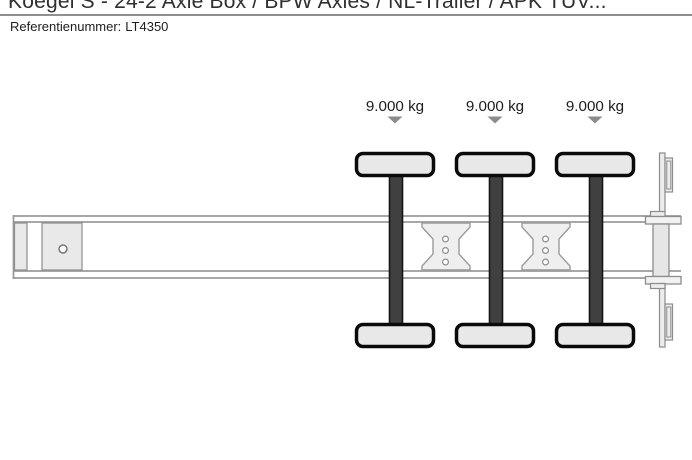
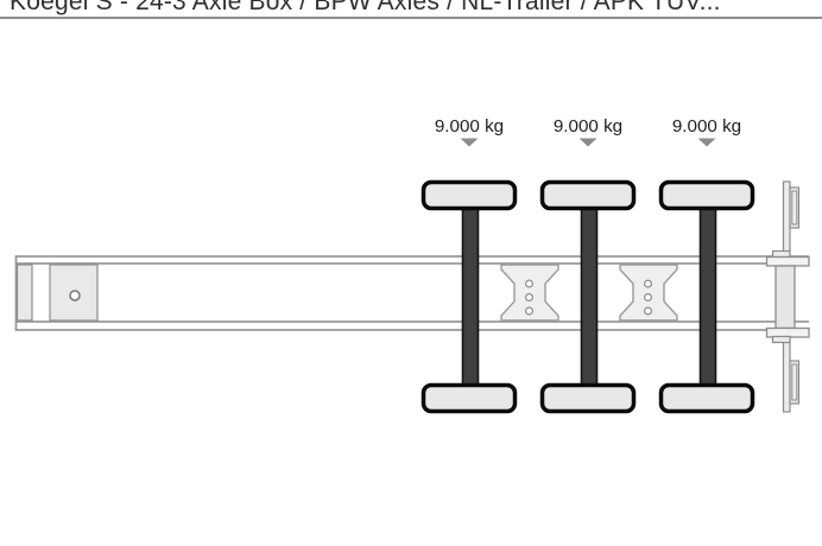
- Koegel S - 24-2 Axle Box / BPW Axles / NL-Trailer / APK TÜV...
+ Koegel S - 24-3 Axle Box / BPW Axles / NL-Trailer / APK TÜV...
- Referentienummer: LT4350
  9.000 kg
  9.000 kg
  9.000 kg
